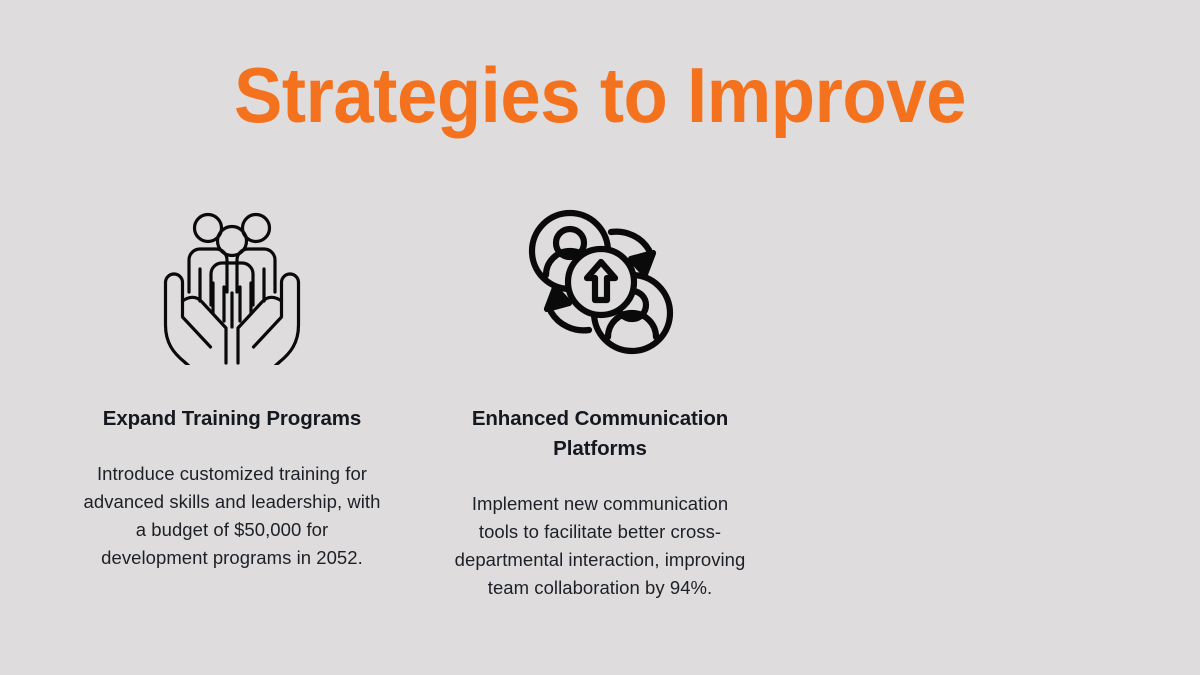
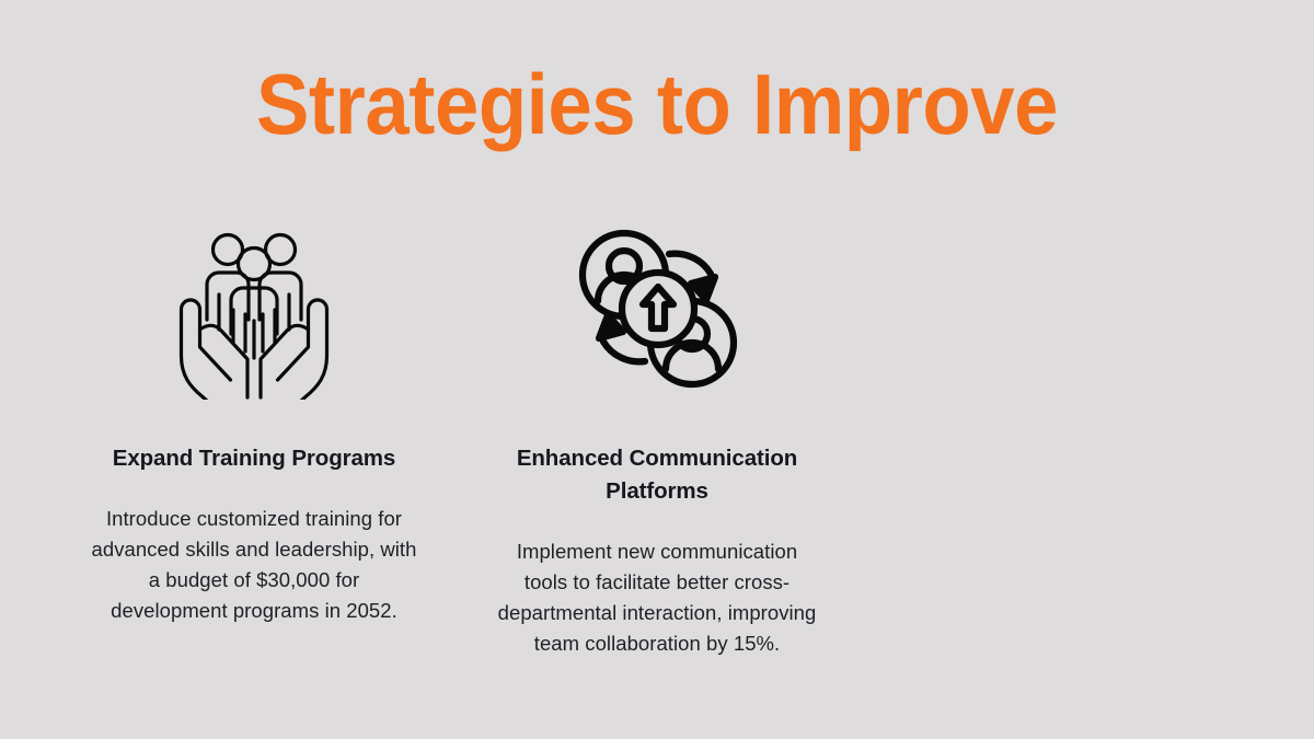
  Strategies to Improve
  Expand Training Programs
- Introduce customized training for advanced skills and leadership, with a budget of $50,000 for development programs in 2052.
+ Introduce customized training for advanced skills and leadership, with a budget of $30,000 for development programs in 2052.
  Enhanced Communication Platforms
- Implement new communication tools to facilitate better cross-departmental interaction, improving team collaboration by 94%.
+ Implement new communication tools to facilitate better cross-departmental interaction, improving team collaboration by 15%.
